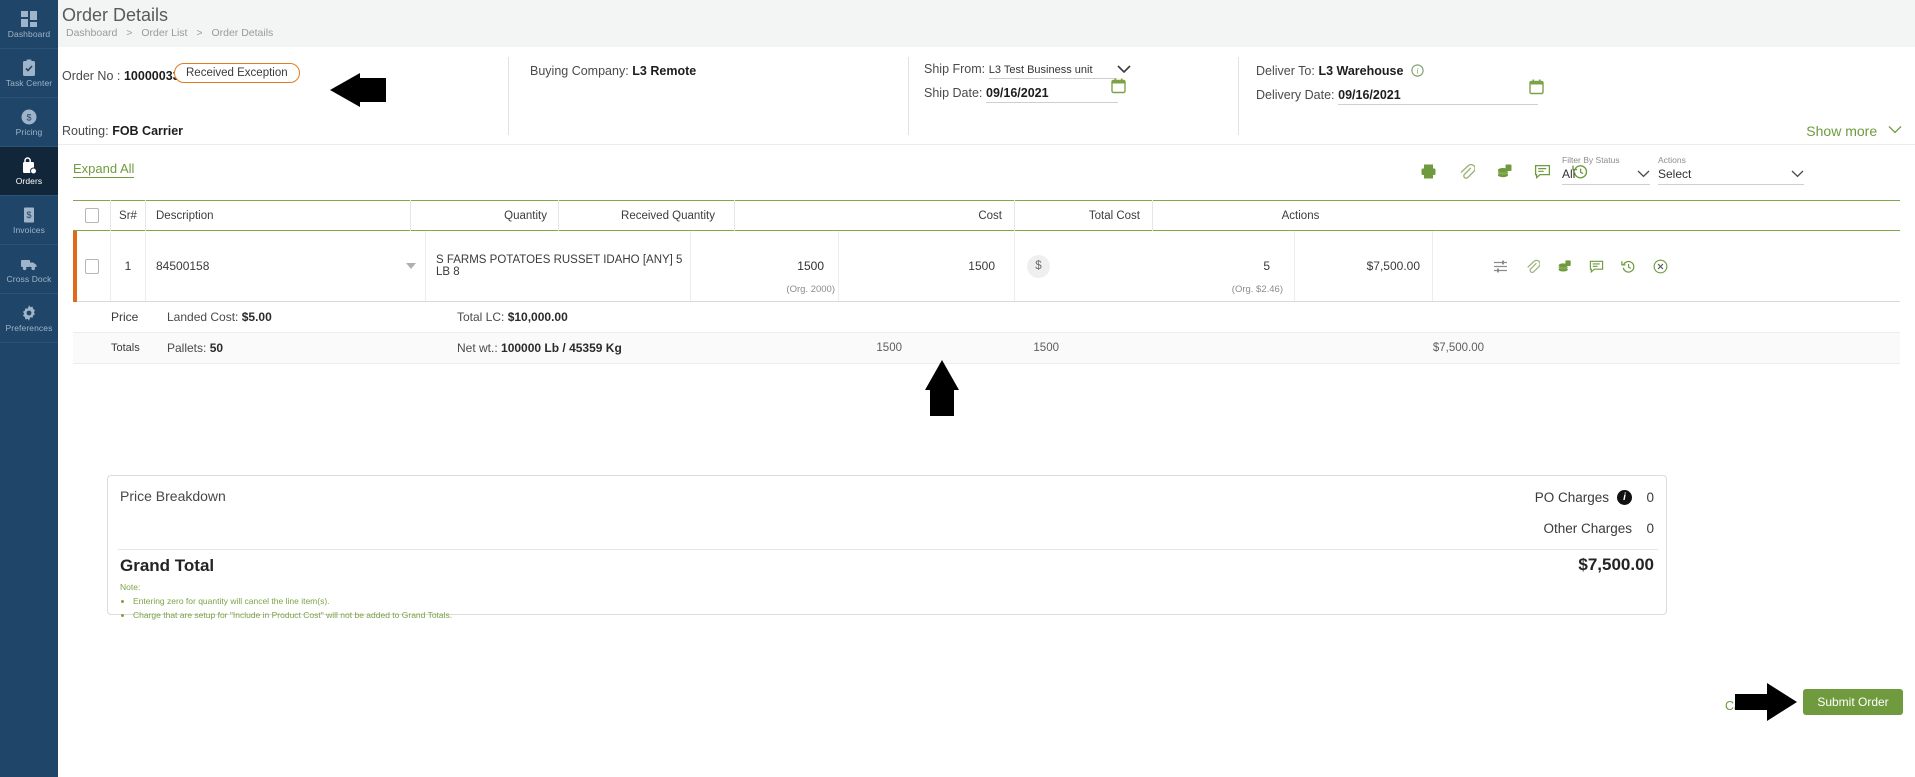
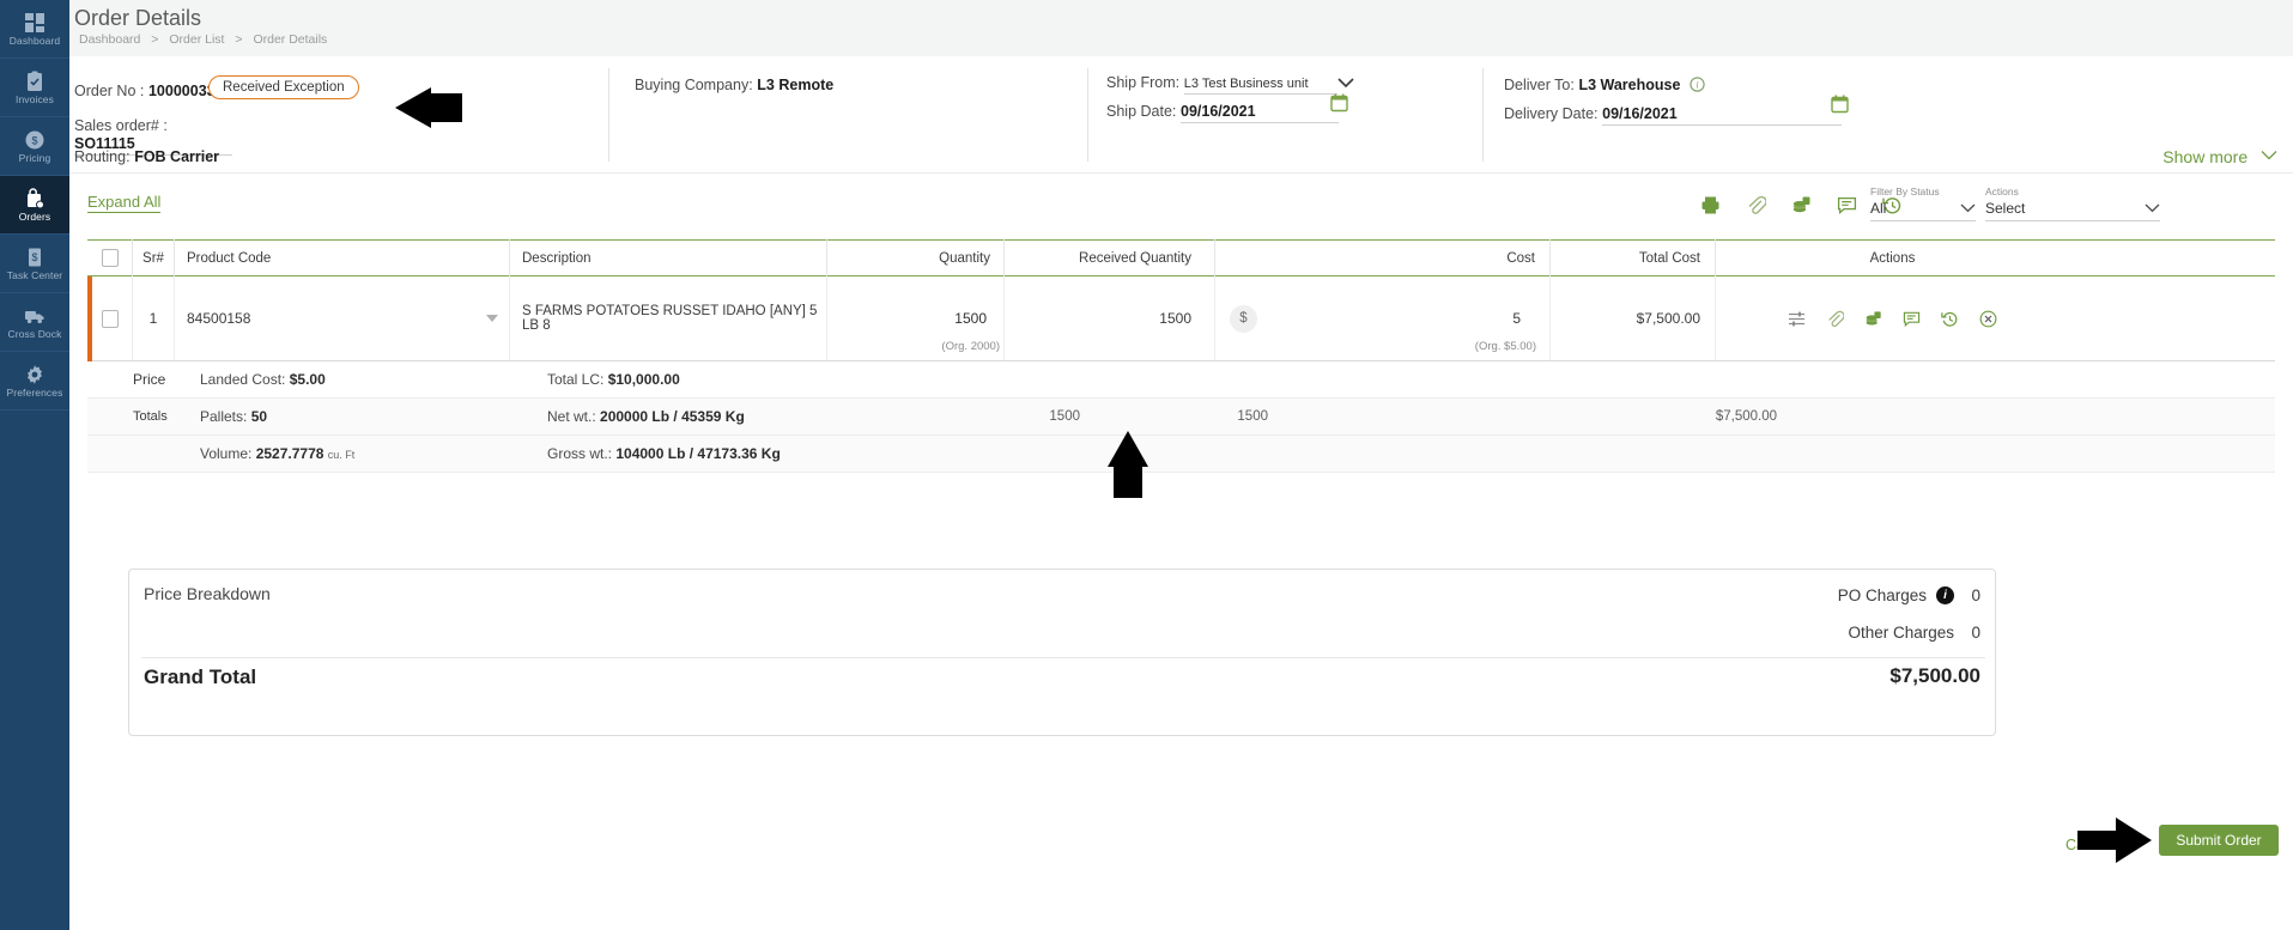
  Dashboard
- Task Center
+ Invoices
  $
  Pricing
  Orders
  $
- Invoices
+ Task Center
  Cross Dock
  Preferences
  Order Details
  Dashboard > Order List > Order Details
  Order No : 1000003
  Received Exception
+ Sales order# : SO11115
  Routing: FOB Carrier
  Buying Company: L3 Remote
  Ship From: L3 Test Business unit
  Ship Date: 09/16/2021
  Deliver To: L3 Warehouse
  i
  Delivery Date: 09/16/2021
  Show more
  Expand All
  Filter By Status
  All
  Actions
  Select
  Sr#
+ Product Code
  Description
  Quantity
  Received Quantity
  Cost
  Total Cost
  Actions
  1
  84500158
  S FARMS POTATOES RUSSET IDAHO [ANY] 5 LB 8
  1500
  (Org. 2000)
  1500
  $
  5
- (Org. $2.46)
+ (Org. $5.00)
  $7,500.00
  Price
  Landed Cost: $5.00
  Total LC: $10,000.00
  Totals
  Pallets: 50
- Net wt.: 100000 Lb / 45359 Kg
+ Net wt.: 200000 Lb / 45359 Kg
  1500
  1500
  $7,500.00
+ Volume: 2527.7778 cu. Ft
+ Gross wt.: 104000 Lb / 47173.36 Kg
  Price Breakdown
  PO Charges
  i
  0
  Other Charges
  0
  Grand Total
  $7,500.00
- Note:
- Entering zero for quantity will cancel the line item(s).
- Charge that are setup for "Include in Product Cost" will not be added to Grand Totals.
  Submit Order
